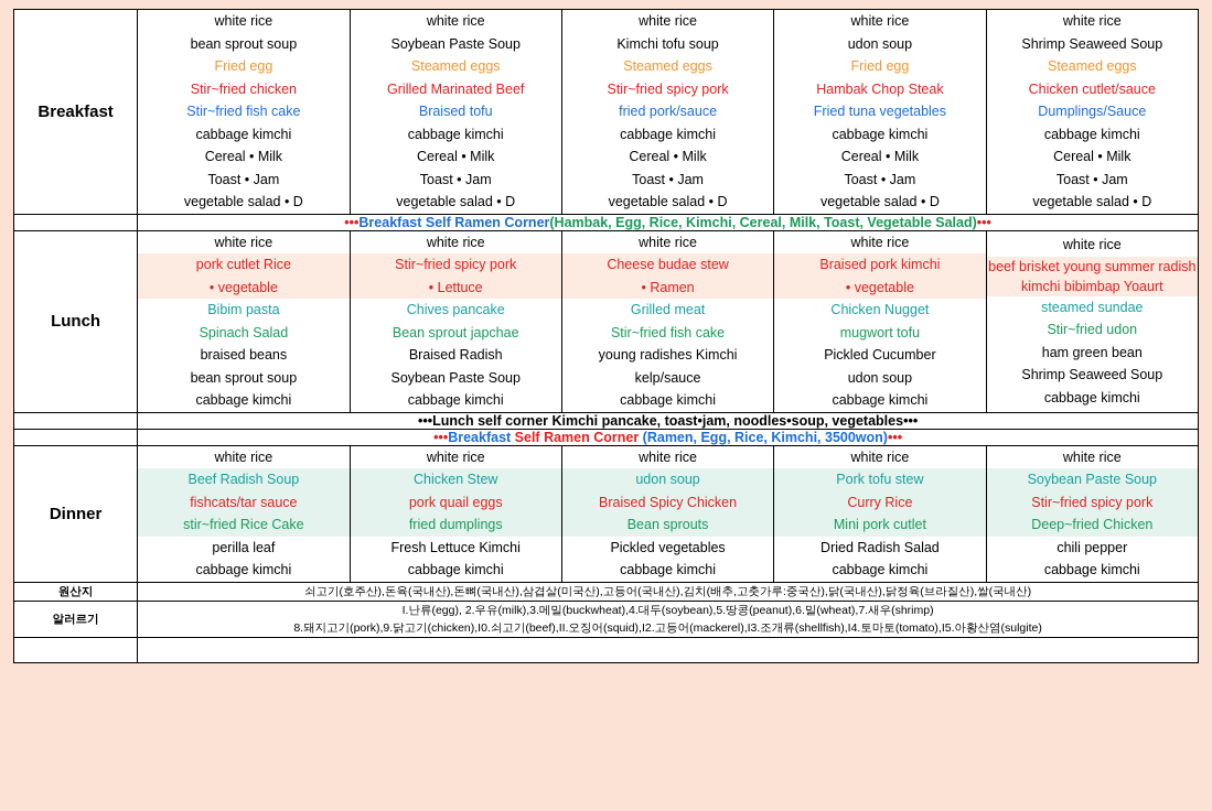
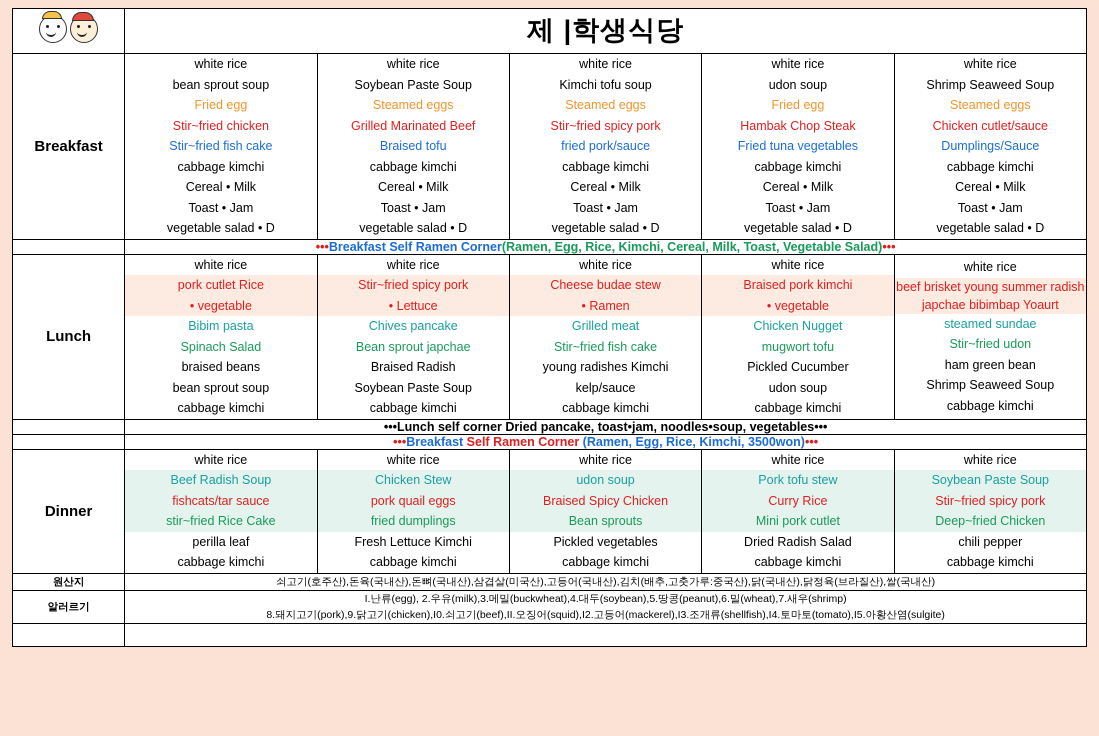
+ 	제 |학생식당
  Breakfast	white ricebean sprout soupFried eggStir~fried chickenStir~fried fish cakecabbage kimchiCereal • MilkToast • Jamvegetable salad • D	white riceSoybean Paste SoupSteamed eggsGrilled Marinated BeefBraised tofucabbage kimchiCereal • MilkToast • Jamvegetable salad • D	white riceKimchi tofu soupSteamed eggsStir~fried spicy porkfried pork/saucecabbage kimchiCereal • MilkToast • Jamvegetable salad • D	white riceudon soupFried eggHambak Chop SteakFried tuna vegetablescabbage kimchiCereal • MilkToast • Jamvegetable salad • D	white riceShrimp Seaweed SoupSteamed eggsChicken cutlet/sauceDumplings/Saucecabbage kimchiCereal • MilkToast • Jamvegetable salad • D
- 	•••Breakfast Self Ramen Corner(Hambak, Egg, Rice, Kimchi, Cereal, Milk, Toast, Vegetable Salad)•••
+ 	•••Breakfast Self Ramen Corner(Ramen, Egg, Rice, Kimchi, Cereal, Milk, Toast, Vegetable Salad)•••
- Lunch	white ricepork cutlet Rice• vegetableBibim pastaSpinach Saladbraised beansbean sprout soupcabbage kimchi	white riceStir~fried spicy pork• LettuceChives pancakeBean sprout japchaeBraised RadishSoybean Paste Soupcabbage kimchi	white riceCheese budae stew• RamenGrilled meatStir~fried fish cakeyoung radishes Kimchikelp/saucecabbage kimchi	white riceBraised pork kimchi• vegetableChicken Nuggetmugwort tofuPickled Cucumberudon soupcabbage kimchi	white ricebeef brisket young summer radish kimchi bibimbap Yoaurtsteamed sundaeStir~fried udonham green beanShrimp Seaweed Soupcabbage kimchi
+ Lunch	white ricepork cutlet Rice• vegetableBibim pastaSpinach Saladbraised beansbean sprout soupcabbage kimchi	white riceStir~fried spicy pork• LettuceChives pancakeBean sprout japchaeBraised RadishSoybean Paste Soupcabbage kimchi	white riceCheese budae stew• RamenGrilled meatStir~fried fish cakeyoung radishes Kimchikelp/saucecabbage kimchi	white riceBraised pork kimchi• vegetableChicken Nuggetmugwort tofuPickled Cucumberudon soupcabbage kimchi	white ricebeef brisket young summer radish japchae bibimbap Yoaurtsteamed sundaeStir~fried udonham green beanShrimp Seaweed Soupcabbage kimchi
- 	•••Lunch self corner Kimchi pancake, toast•jam, noodles•soup, vegetables•••
+ 	•••Lunch self corner Dried pancake, toast•jam, noodles•soup, vegetables•••
  	•••Breakfast Self Ramen Corner (Ramen, Egg, Rice, Kimchi, 3500won)•••
  Dinner	white riceBeef Radish Soupfishcats/tar saucestir~fried Rice Cakeperilla leafcabbage kimchi	white riceChicken Stewpork quail eggsfried dumplingsFresh Lettuce Kimchicabbage kimchi	white riceudon soupBraised Spicy ChickenBean sproutsPickled vegetablescabbage kimchi	white ricePork tofu stewCurry RiceMini pork cutletDried Radish Saladcabbage kimchi	white riceSoybean Paste SoupStir~fried spicy porkDeep~fried Chickenchili peppercabbage kimchi
  원산지	쇠고기(호주산),돈육(국내산),돈뼈(국내산),삼겹살(미국산),고등어(국내산),김치(배추,고춧가루:중국산),닭(국내산),닭정육(브라질산),쌀(국내산)
  알러르기	I.난류(egg), 2.우유(milk),3.메밀(buckwheat),4.대두(soybean),5.땅콩(peanut),6.밀(wheat),7.새우(shrimp) 8.돼지고기(pork),9.닭고기(chicken),I0.쇠고기(beef),II.오징어(squid),I2.고등어(mackerel),I3.조개류(shellfish),I4.토마토(tomato),I5.아황산염(sulgite)
